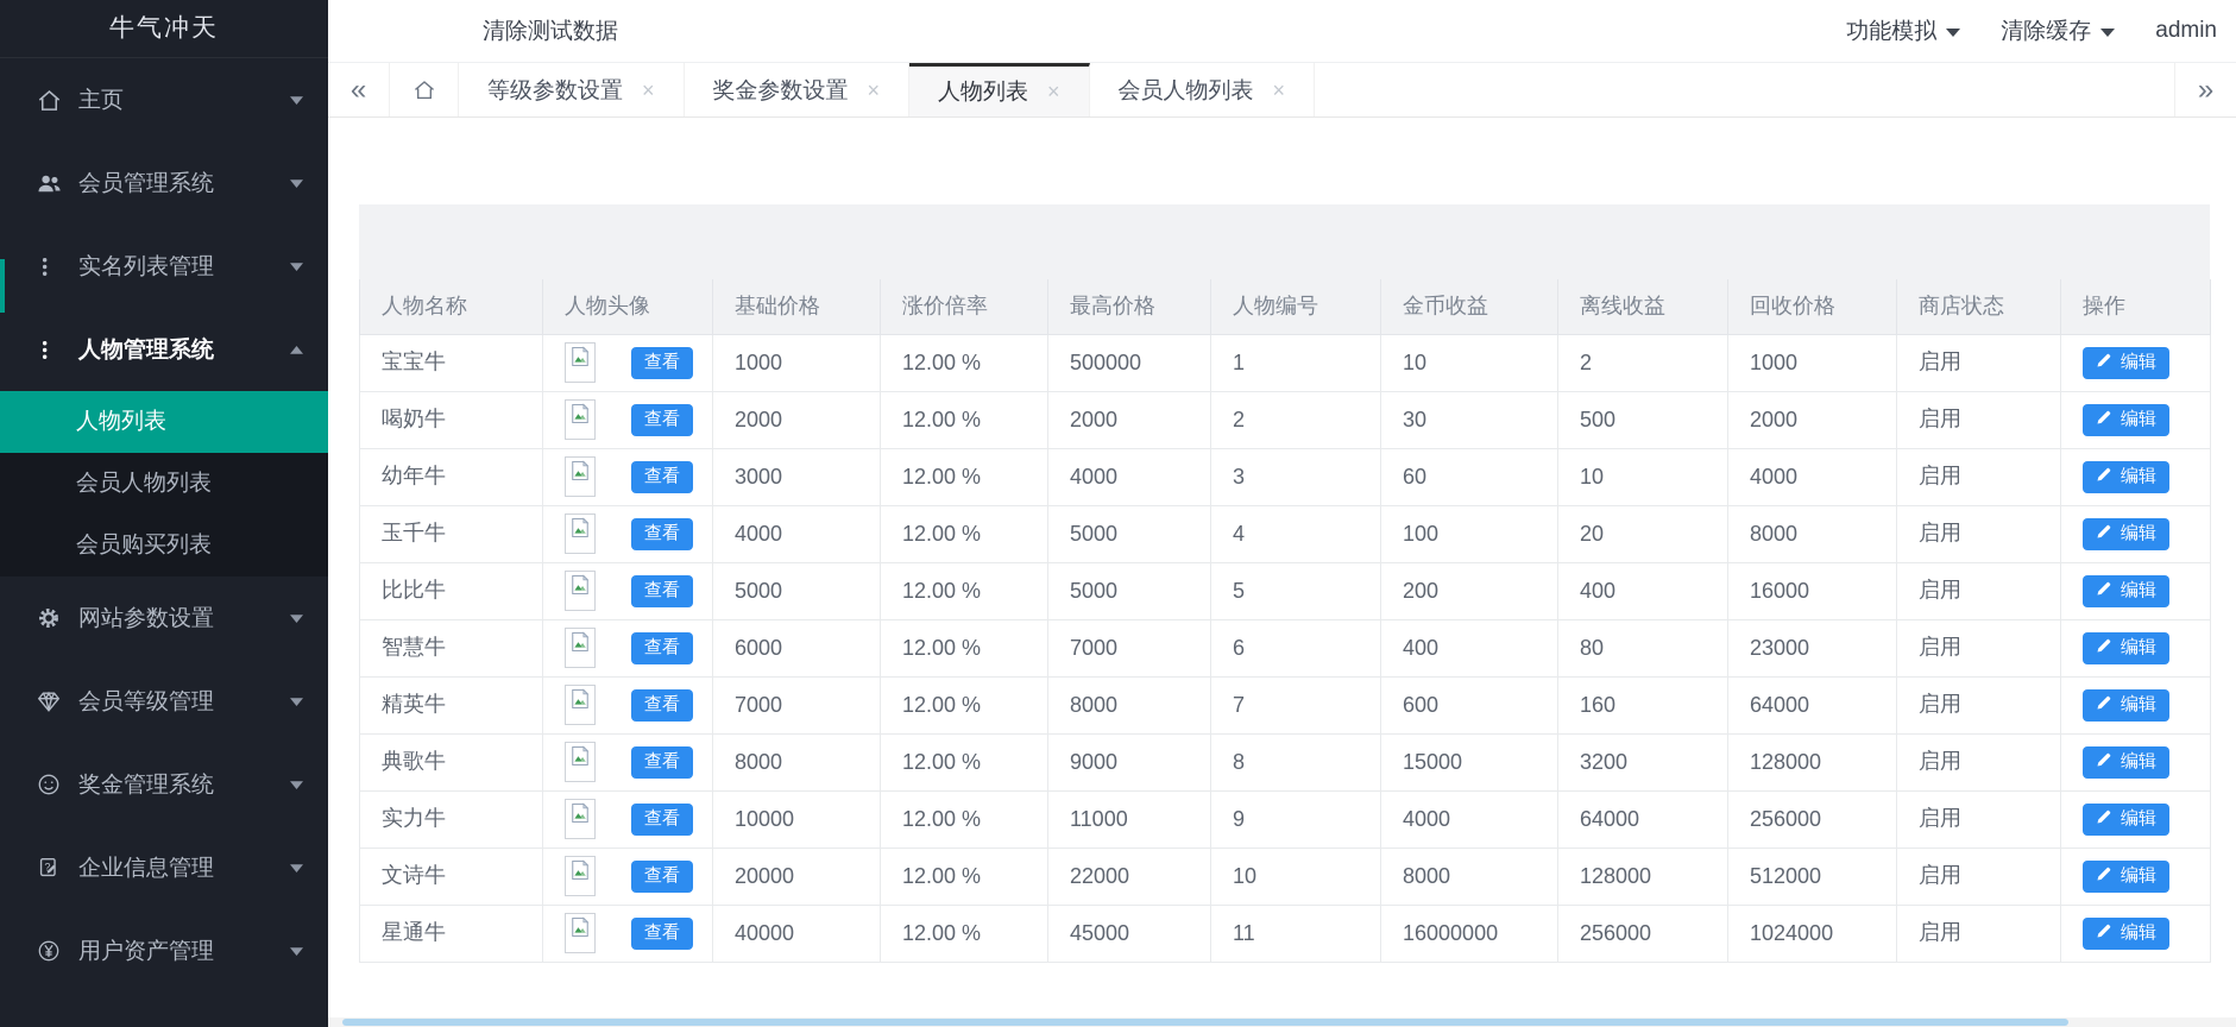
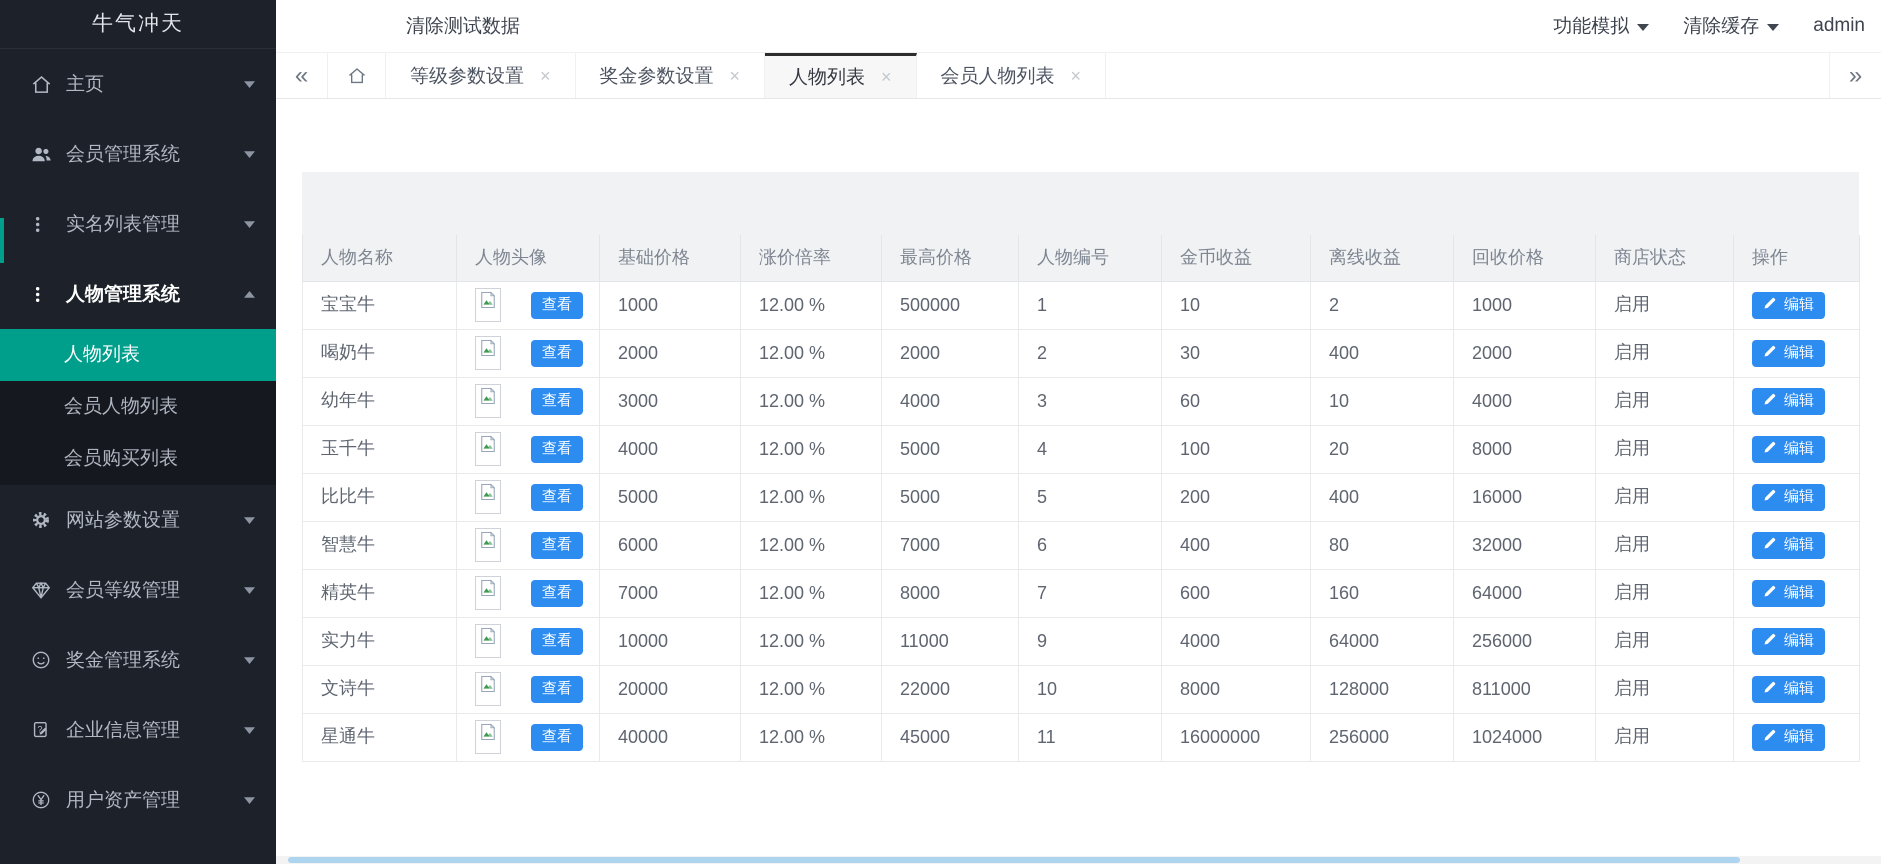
  牛气冲天
  主页
  会员管理系统
  实名列表管理
  人物管理系统
  人物列表
  会员人物列表
  会员购买列表
  网站参数设置
  会员等级管理
  奖金管理系统
  ?
  企业信息管理
  用户资产管理
  清除测试数据
  功能模拟
  清除缓存
  admin
  «
  等级参数设置
  ×
  奖金参数设置
  ×
  人物列表
  ×
  会员人物列表
  ×
  »
  人物名称	人物头像	基础价格	涨价倍率	最高价格	人物编号	金币收益	离线收益	回收价格	商店状态	操作
  宝宝牛	查看	1000	12.00 %	500000	1	10	2	1000	启用	编辑
- 喝奶牛	查看	2000	12.00 %	2000	2	30	500	2000	启用	编辑
+ 喝奶牛	查看	2000	12.00 %	2000	2	30	400	2000	启用	编辑
  幼年牛	查看	3000	12.00 %	4000	3	60	10	4000	启用	编辑
  玉千牛	查看	4000	12.00 %	5000	4	100	20	8000	启用	编辑
  比比牛	查看	5000	12.00 %	5000	5	200	400	16000	启用	编辑
- 智慧牛	查看	6000	12.00 %	7000	6	400	80	23000	启用	编辑
+ 智慧牛	查看	6000	12.00 %	7000	6	400	80	32000	启用	编辑
  精英牛	查看	7000	12.00 %	8000	7	600	160	64000	启用	编辑
- 典歌牛	查看	8000	12.00 %	9000	8	15000	3200	128000	启用	编辑
  实力牛	查看	10000	12.00 %	11000	9	4000	64000	256000	启用	编辑
- 文诗牛	查看	20000	12.00 %	22000	10	8000	128000	512000	启用	编辑
+ 文诗牛	查看	20000	12.00 %	22000	10	8000	128000	811000	启用	编辑
  星通牛	查看	40000	12.00 %	45000	11	16000000	256000	1024000	启用	编辑
